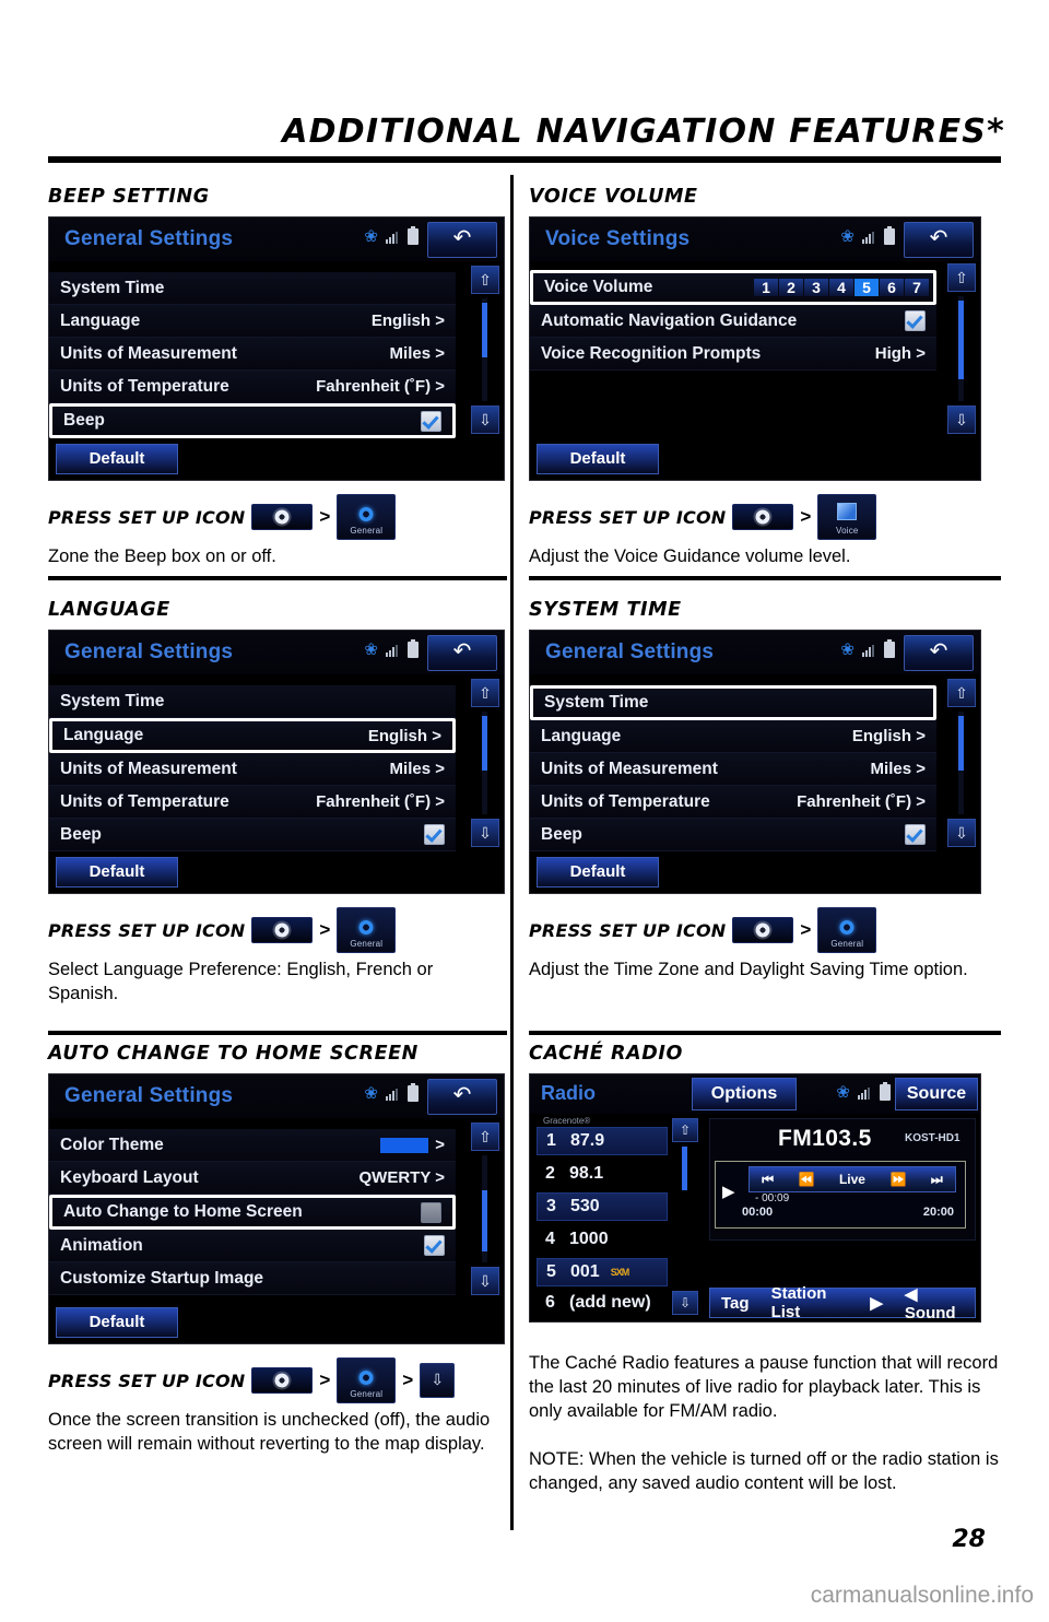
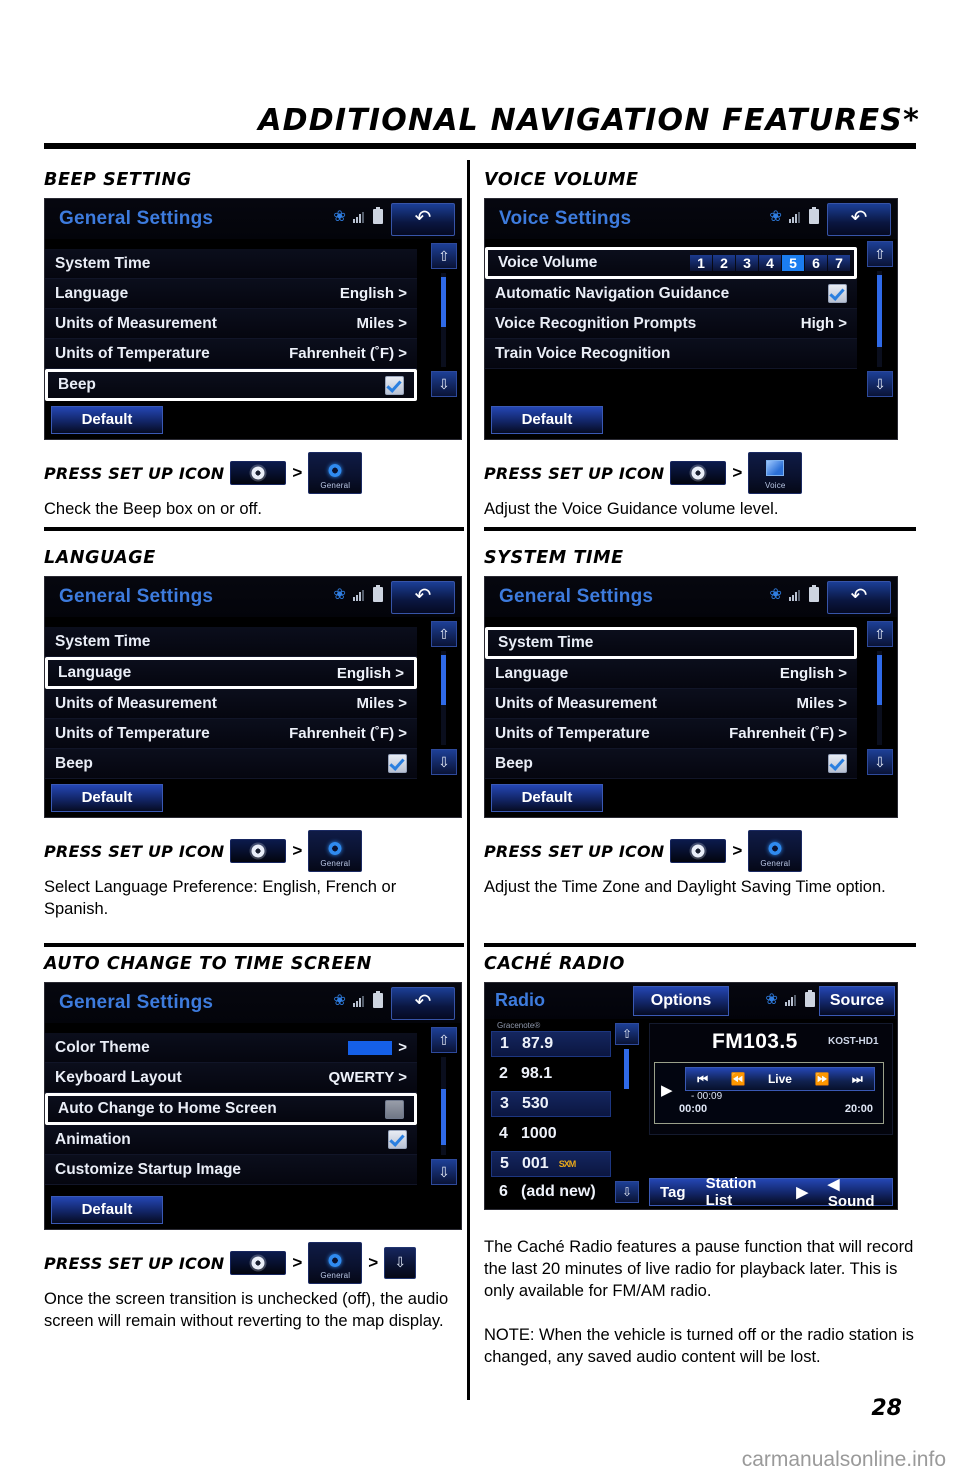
  ADDITIONAL NAVIGATION FEATURES*
  BEEP SETTING
  General Settings
  ❀
  ↶
  System Time
  Language
  English >
  Units of Measurement
  Miles >
  Units of Temperature
  Fahrenheit (˚F) >
  Beep
  ⇧
  ⇩
  Default
  PRESS SET UP ICON
  >
  General
- Zone the Beep box on or off.
+ Check the Beep box on or off.
  VOICE VOLUME
  Voice Settings
  ❀
  ↶
  Voice Volume
  1
  2
  3
  4
  5
  6
  7
  Automatic Navigation Guidance
  Voice Recognition Prompts
  High >
+ Train Voice Recognition
  ⇧
  ⇩
  Default
  PRESS SET UP ICON
  >
  Voice
  Adjust the Voice Guidance volume level.
  LANGUAGE
  General Settings
  ❀
  ↶
  System Time
  Language
  English >
  Units of Measurement
  Miles >
  Units of Temperature
  Fahrenheit (˚F) >
  Beep
  ⇧
  ⇩
  Default
  PRESS SET UP ICON
  >
  General
  Select Language Preference: English, French or Spanish.
  SYSTEM TIME
  General Settings
  ❀
  ↶
  System Time
  Language
  English >
  Units of Measurement
  Miles >
  Units of Temperature
  Fahrenheit (˚F) >
  Beep
  ⇧
  ⇩
  Default
  PRESS SET UP ICON
  >
  General
  Adjust the Time Zone and Daylight Saving Time option.
- AUTO CHANGE TO HOME SCREEN
+ AUTO CHANGE TO TIME SCREEN
  General Settings
  ❀
  ↶
  Color Theme
  >
  Keyboard Layout
  QWERTY >
  Auto Change to Home Screen
  Animation
  Customize Startup Image
  ⇧
  ⇩
  Default
  PRESS SET UP ICON
  >
  General
  >
  ⇩
  Once the screen transition is unchecked (off), the audio screen will remain without reverting to the map display.
  CACHÉ RADIO
  Radio
  Options
  ❀
  Source
  Gracenote®
  1
  87.9
  2
  98.1
  3
  530
  4
  1000
  5
  001
  SXM
  6
  (add new)
  ⇧
  ⇩
  FM103.5
  KOST-HD1
  ▶
  ⏮
  ⏪
  Live
  ⏩
  ⏭
  - 00:09
  00:00
  20:00
  Tag
  Station List
  ▶
  ◀ Sound
  The Caché Radio features a pause function that will record the last 20 minutes of live radio for playback later. This is only available for FM/AM radio.
  NOTE: When the vehicle is turned off or the radio station is changed, any saved audio content will be lost.
  28
  carmanualsonline.info
